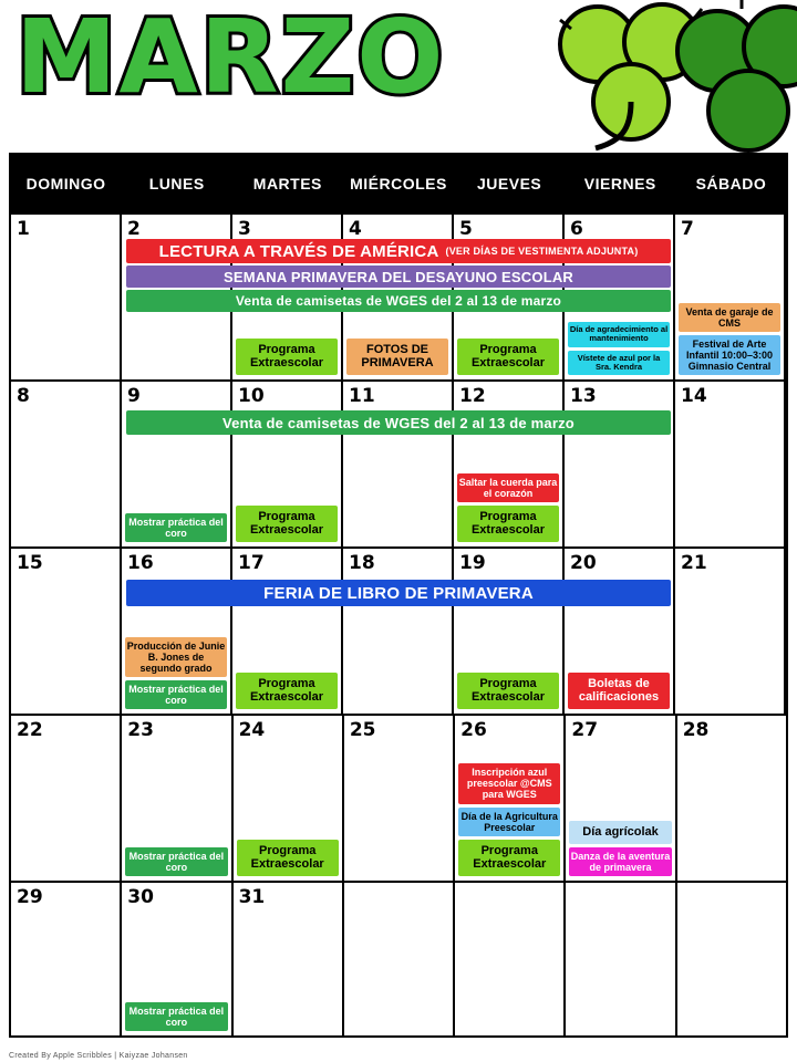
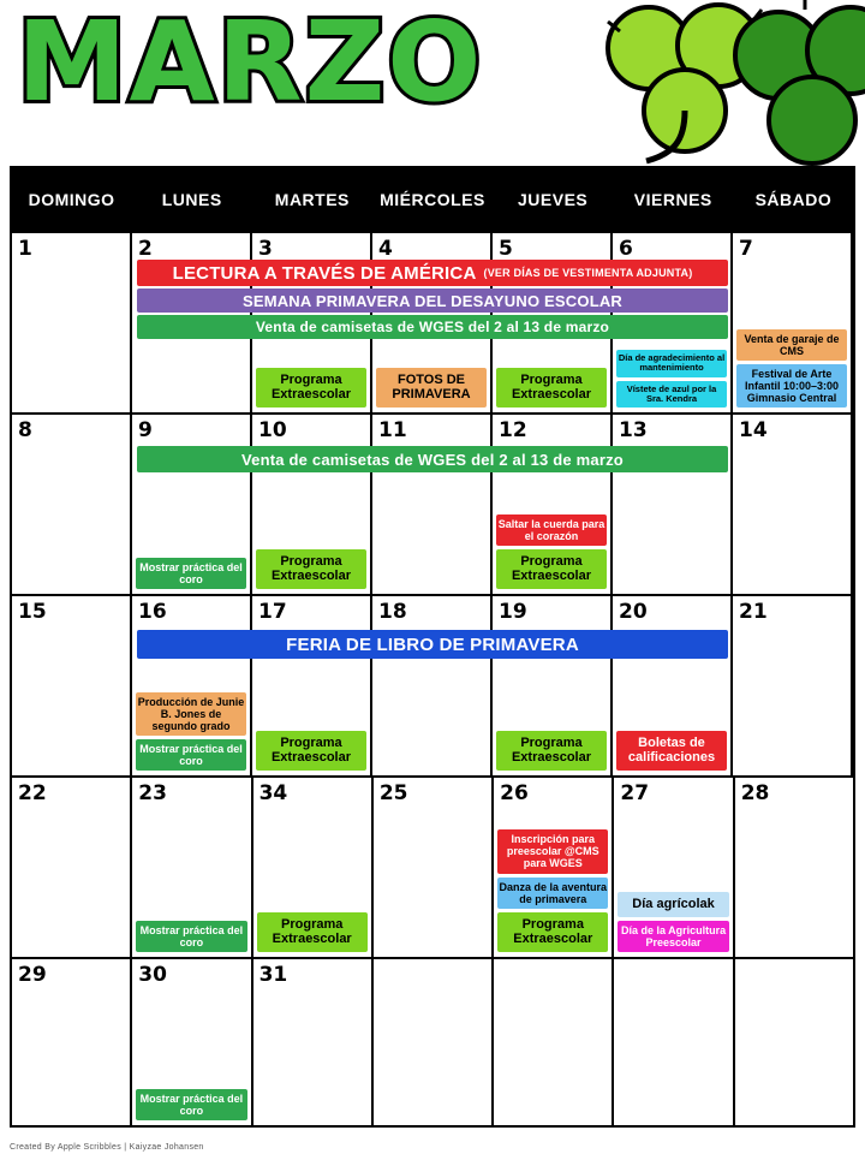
  MARZO
  DOMINGO
  LUNES
  MARTES
  MIÉRCOLES
  JUEVES
  VIERNES
  SÁBADO
  1
  2
  3
  Programa Extraescolar
  4
  FOTOS DE PRIMAVERA
  5
  Programa Extraescolar
  6
  Día de agradecimiento al mantenimiento
  Vístete de azul por la Sra. Kendra
  7
  Venta de garaje de CMS
  Festival de Arte Infantil 10:00–3:00 Gimnasio Central
  LECTURA A TRAVÉS DE AMÉRICA
  (VER DÍAS DE VESTIMENTA ADJUNTA)
  SEMANA PRIMAVERA DEL DESAYUNO ESCOLAR
  Venta de camisetas de WGES del 2 al 13 de marzo
  8
  9
  Mostrar práctica del coro
  10
  Programa Extraescolar
  11
  12
  Saltar la cuerda para el corazón
  Programa Extraescolar
  13
  14
  Venta de camisetas de WGES del 2 al 13 de marzo
  15
  16
  Producción de Junie B. Jones de segundo grado
  Mostrar práctica del coro
  17
  Programa Extraescolar
  18
  19
  Programa Extraescolar
  20
  Boletas de calificaciones
  21
  FERIA DE LIBRO DE PRIMAVERA
  22
  23
  Mostrar práctica del coro
- 24
+ 34
  Programa Extraescolar
  25
  26
- Inscripción azul preescolar @CMS para WGES
+ Inscripción para preescolar @CMS para WGES
- Día de la Agricultura Preescolar
+ Danza de la aventura de primavera
  Programa Extraescolar
  27
  Día agrícolak
- Danza de la aventura de primavera
+ Día de la Agricultura Preescolar
  28
  29
  30
  Mostrar práctica del coro
  31
